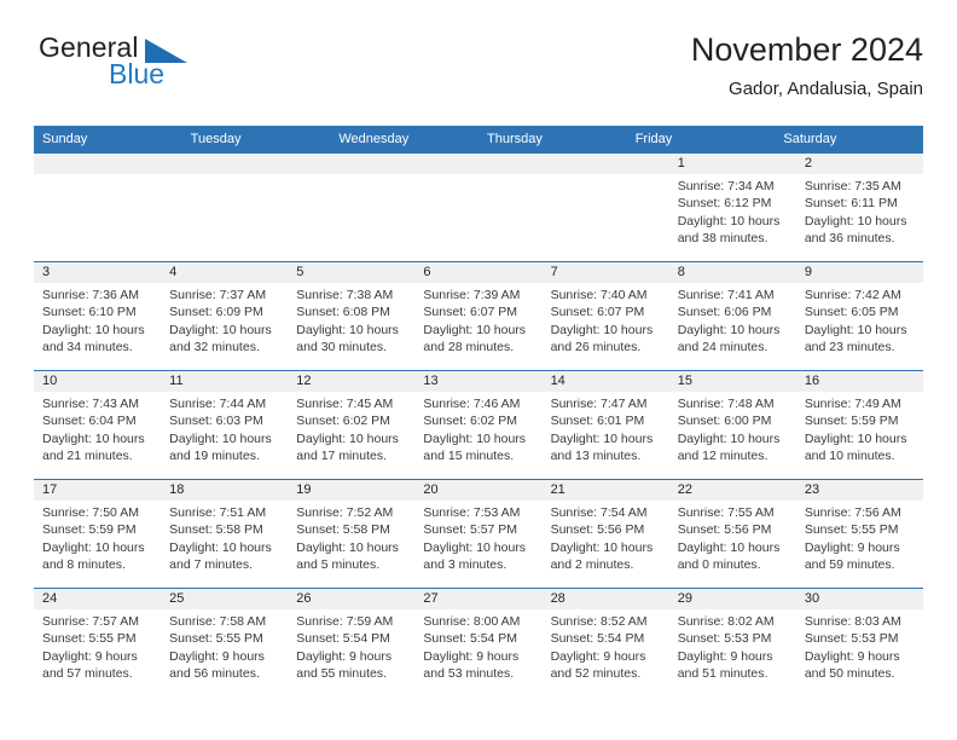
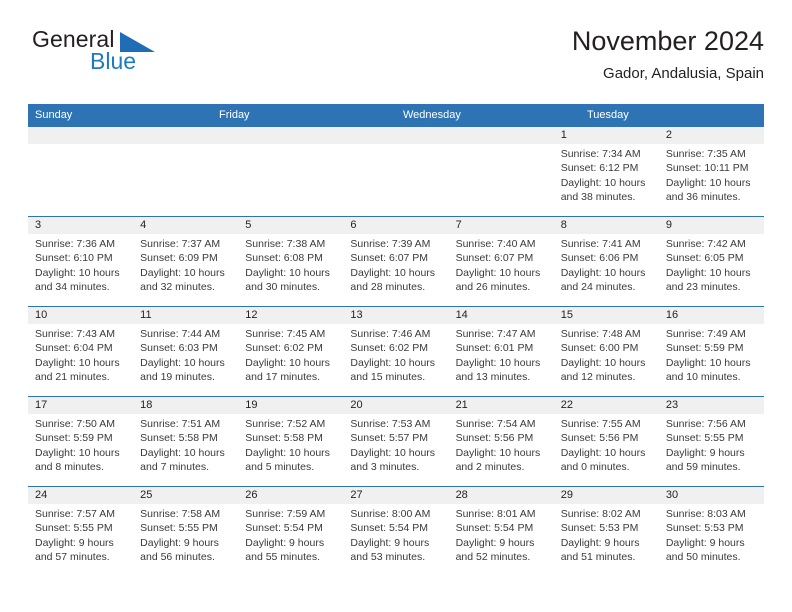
  General
  Blue
  November 2024
  Gador, Andalusia, Spain
  Sunday
- Tuesday
+ Friday
  Wednesday
- Thursday
- Friday
+ Tuesday
- Saturday
  1
  Sunrise: 7:34 AM
  Sunset: 6:12 PM
  Daylight: 10 hours
  and 38 minutes.
  2
  Sunrise: 7:35 AM
- Sunset: 6:11 PM
+ Sunset: 10:11 PM
  Daylight: 10 hours
  and 36 minutes.
  3
  Sunrise: 7:36 AM
  Sunset: 6:10 PM
  Daylight: 10 hours
  and 34 minutes.
  4
  Sunrise: 7:37 AM
  Sunset: 6:09 PM
  Daylight: 10 hours
  and 32 minutes.
  5
  Sunrise: 7:38 AM
  Sunset: 6:08 PM
  Daylight: 10 hours
  and 30 minutes.
  6
  Sunrise: 7:39 AM
  Sunset: 6:07 PM
  Daylight: 10 hours
  and 28 minutes.
  7
  Sunrise: 7:40 AM
  Sunset: 6:07 PM
  Daylight: 10 hours
  and 26 minutes.
  8
  Sunrise: 7:41 AM
  Sunset: 6:06 PM
  Daylight: 10 hours
  and 24 minutes.
  9
  Sunrise: 7:42 AM
  Sunset: 6:05 PM
  Daylight: 10 hours
  and 23 minutes.
  10
  Sunrise: 7:43 AM
  Sunset: 6:04 PM
  Daylight: 10 hours
  and 21 minutes.
  11
  Sunrise: 7:44 AM
  Sunset: 6:03 PM
  Daylight: 10 hours
  and 19 minutes.
  12
  Sunrise: 7:45 AM
  Sunset: 6:02 PM
  Daylight: 10 hours
  and 17 minutes.
  13
  Sunrise: 7:46 AM
  Sunset: 6:02 PM
  Daylight: 10 hours
  and 15 minutes.
  14
  Sunrise: 7:47 AM
  Sunset: 6:01 PM
  Daylight: 10 hours
  and 13 minutes.
  15
  Sunrise: 7:48 AM
  Sunset: 6:00 PM
  Daylight: 10 hours
  and 12 minutes.
  16
  Sunrise: 7:49 AM
  Sunset: 5:59 PM
  Daylight: 10 hours
  and 10 minutes.
  17
  Sunrise: 7:50 AM
  Sunset: 5:59 PM
  Daylight: 10 hours
  and 8 minutes.
  18
  Sunrise: 7:51 AM
  Sunset: 5:58 PM
  Daylight: 10 hours
  and 7 minutes.
  19
  Sunrise: 7:52 AM
  Sunset: 5:58 PM
  Daylight: 10 hours
  and 5 minutes.
  20
  Sunrise: 7:53 AM
  Sunset: 5:57 PM
  Daylight: 10 hours
  and 3 minutes.
  21
  Sunrise: 7:54 AM
  Sunset: 5:56 PM
  Daylight: 10 hours
  and 2 minutes.
  22
  Sunrise: 7:55 AM
  Sunset: 5:56 PM
  Daylight: 10 hours
  and 0 minutes.
  23
  Sunrise: 7:56 AM
  Sunset: 5:55 PM
  Daylight: 9 hours
  and 59 minutes.
  24
  Sunrise: 7:57 AM
  Sunset: 5:55 PM
  Daylight: 9 hours
  and 57 minutes.
  25
  Sunrise: 7:58 AM
  Sunset: 5:55 PM
  Daylight: 9 hours
  and 56 minutes.
  26
  Sunrise: 7:59 AM
  Sunset: 5:54 PM
  Daylight: 9 hours
  and 55 minutes.
  27
  Sunrise: 8:00 AM
  Sunset: 5:54 PM
  Daylight: 9 hours
  and 53 minutes.
  28
- Sunrise: 8:52 AM
+ Sunrise: 8:01 AM
  Sunset: 5:54 PM
  Daylight: 9 hours
  and 52 minutes.
  29
  Sunrise: 8:02 AM
  Sunset: 5:53 PM
  Daylight: 9 hours
  and 51 minutes.
  30
  Sunrise: 8:03 AM
  Sunset: 5:53 PM
  Daylight: 9 hours
  and 50 minutes.
